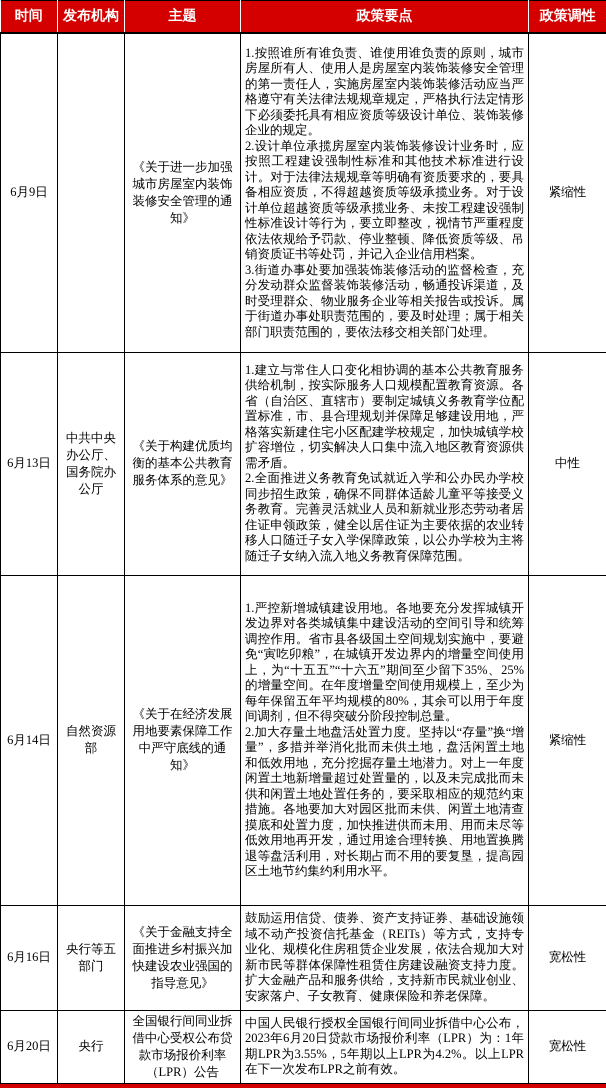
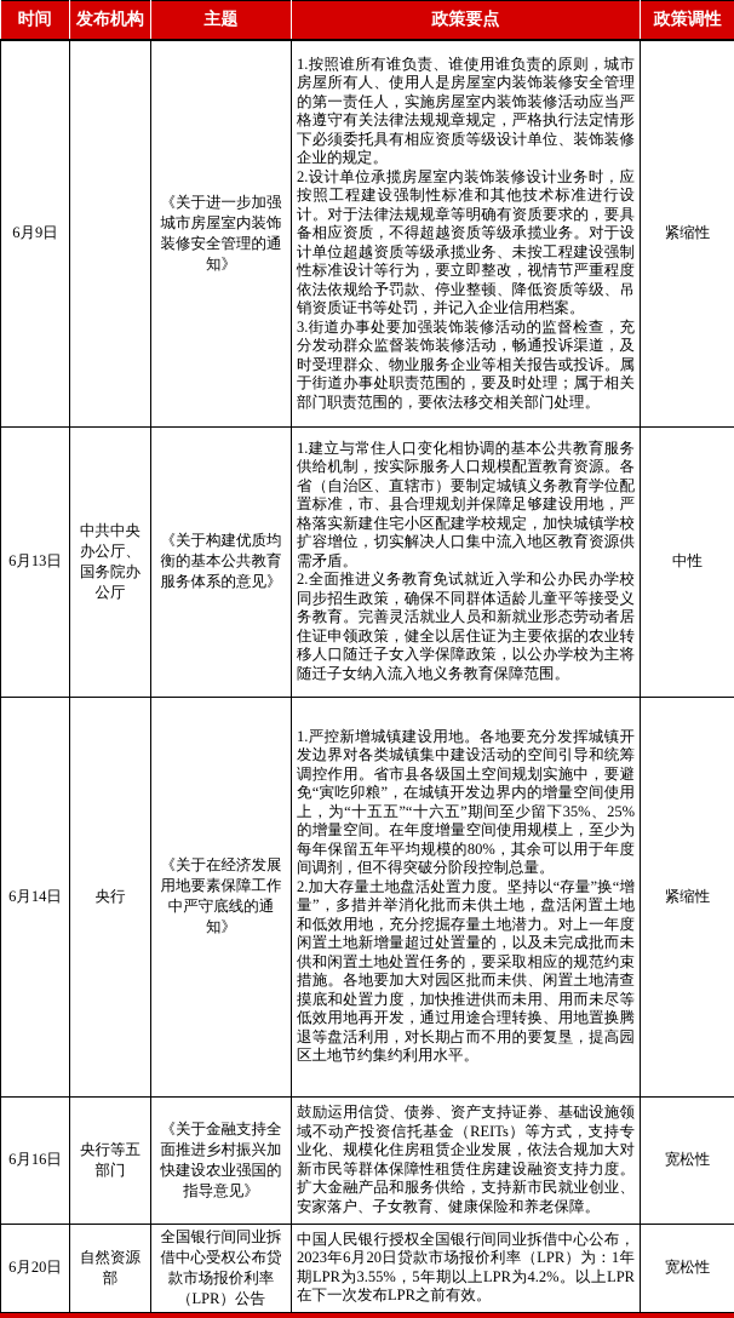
  时间	发布机构	主题	政策要点	政策调性
  6月9日		《关于进一步加强城市房屋室内装饰装修安全管理的通知》	1.按照谁所有谁负责、谁使用谁负责的原则，城市房屋所有人、使用人是房屋室内装饰装修安全管理的第一责任人，实施房屋室内装饰装修活动应当严格遵守有关法律法规规章规定，严格执行法定情形下必须委托具有相应资质等级设计单位、装饰装修企业的规定。 2.设计单位承揽房屋室内装饰装修设计业务时，应按照工程建设强制性标准和其他技术标准进行设计。对于法律法规规章等明确有资质要求的，要具备相应资质，不得超越资质等级承揽业务。对于设计单位超越资质等级承揽业务、未按工程建设强制性标准设计等行为，要立即整改，视情节严重程度依法依规给予罚款、停业整顿、降低资质等级、吊销资质证书等处罚，并记入企业信用档案。 3.街道办事处要加强装饰装修活动的监督检查，充分发动群众监督装饰装修活动，畅通投诉渠道，及时受理群众、物业服务企业等相关报告或投诉。属于街道办事处职责范围的，要及时处理；属于相关部门职责范围的，要依法移交相关部门处理。	紧缩性
  6月13日	中共中央办公厅、国务院办公厅	《关于构建优质均衡的基本公共教育服务体系的意见》	1.建立与常住人口变化相协调的基本公共教育服务供给机制，按实际服务人口规模配置教育资源。各省（自治区、直辖市）要制定城镇义务教育学位配置标准，市、县合理规划并保障足够建设用地，严格落实新建住宅小区配建学校规定，加快城镇学校扩容增位，切实解决人口集中流入地区教育资源供需矛盾。 2.全面推进义务教育免试就近入学和公办民办学校同步招生政策，确保不同群体适龄儿童平等接受义务教育。完善灵活就业人员和新就业形态劳动者居住证申领政策，健全以居住证为主要依据的农业转移人口随迁子女入学保障政策，以公办学校为主将随迁子女纳入流入地义务教育保障范围。	中性
- 6月14日	自然资源部	《关于在经济发展用地要素保障工作中严守底线的通知》	1.严控新增城镇建设用地。各地要充分发挥城镇开发边界对各类城镇集中建设活动的空间引导和统筹调控作用。省市县各级国土空间规划实施中，要避免“寅吃卯粮”，在城镇开发边界内的增量空间使用上，为“十五五”“十六五”期间至少留下35%、25%的增量空间。在年度增量空间使用规模上，至少为每年保留五年平均规模的80%，其余可以用于年度间调剂，但不得突破分阶段控制总量。 2.加大存量土地盘活处置力度。坚持以“存量”换“增量”，多措并举消化批而未供土地，盘活闲置土地和低效用地，充分挖掘存量土地潜力。对上一年度闲置土地新增量超过处置量的，以及未完成批而未供和闲置土地处置任务的，要采取相应的规范约束措施。各地要加大对园区批而未供、闲置土地清查摸底和处置力度，加快推进供而未用、用而未尽等低效用地再开发，通过用途合理转换、用地置换腾退等盘活利用，对长期占而不用的要复垦，提高园区土地节约集约利用水平。	紧缩性
+ 6月14日	央行	《关于在经济发展用地要素保障工作中严守底线的通知》	1.严控新增城镇建设用地。各地要充分发挥城镇开发边界对各类城镇集中建设活动的空间引导和统筹调控作用。省市县各级国土空间规划实施中，要避免“寅吃卯粮”，在城镇开发边界内的增量空间使用上，为“十五五”“十六五”期间至少留下35%、25%的增量空间。在年度增量空间使用规模上，至少为每年保留五年平均规模的80%，其余可以用于年度间调剂，但不得突破分阶段控制总量。 2.加大存量土地盘活处置力度。坚持以“存量”换“增量”，多措并举消化批而未供土地，盘活闲置土地和低效用地，充分挖掘存量土地潜力。对上一年度闲置土地新增量超过处置量的，以及未完成批而未供和闲置土地处置任务的，要采取相应的规范约束措施。各地要加大对园区批而未供、闲置土地清查摸底和处置力度，加快推进供而未用、用而未尽等低效用地再开发，通过用途合理转换、用地置换腾退等盘活利用，对长期占而不用的要复垦，提高园区土地节约集约利用水平。	紧缩性
  6月16日	央行等五部门	《关于金融支持全面推进乡村振兴加快建设农业强国的指导意见》	鼓励运用信贷、债券、资产支持证券、基础设施领域不动产投资信托基金（REITs）等方式，支持专业化、规模化住房租赁企业发展，依法合规加大对新市民等群体保障性租赁住房建设融资支持力度。扩大金融产品和服务供给，支持新市民就业创业、安家落户、子女教育、健康保险和养老保障。	宽松性
- 6月20日	央行	全国银行间同业拆借中心受权公布贷款市场报价利率（LPR）公告	中国人民银行授权全国银行间同业拆借中心公布，2023年6月20日贷款市场报价利率（LPR）为：1年期LPR为3.55%，5年期以上LPR为4.2%。以上LPR在下一次发布LPR之前有效。	宽松性
+ 6月20日	自然资源部	全国银行间同业拆借中心受权公布贷款市场报价利率（LPR）公告	中国人民银行授权全国银行间同业拆借中心公布，2023年6月20日贷款市场报价利率（LPR）为：1年期LPR为3.55%，5年期以上LPR为4.2%。以上LPR在下一次发布LPR之前有效。	宽松性
